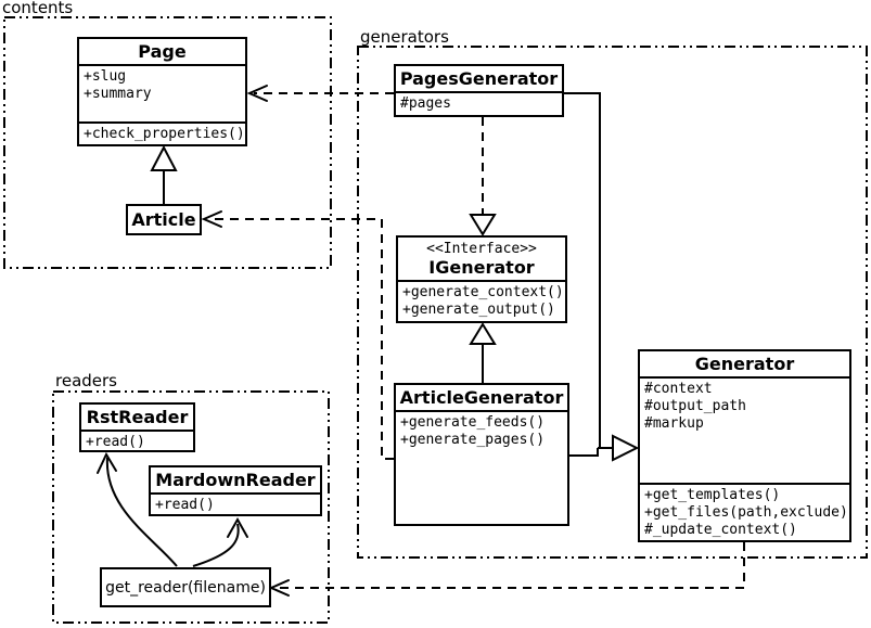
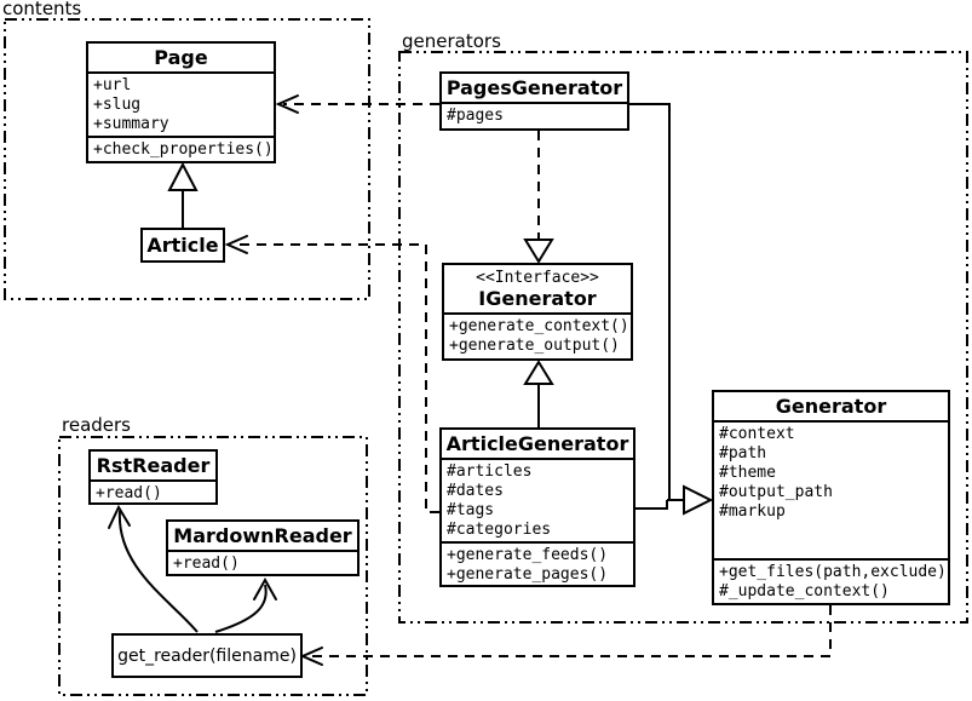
  contents
  generators
  readers
  Page
+ +url
  +slug
  +summary
  +check_properties()
  Article
  PagesGenerator
  #pages
  <<Interface>>
  IGenerator
  +generate_context()
  +generate_output()
  ArticleGenerator
+ #articles
+ #dates
+ #tags
+ #categories
  +generate_feeds()
  +generate_pages()
  Generator
  #context
+ #path
+ #theme
  #output_path
  #markup
- +get_templates()
  +get_files(path,exclude)
  #_update_context()
  RstReader
  +read()
  MardownReader
  +read()
  get_reader(filename)
